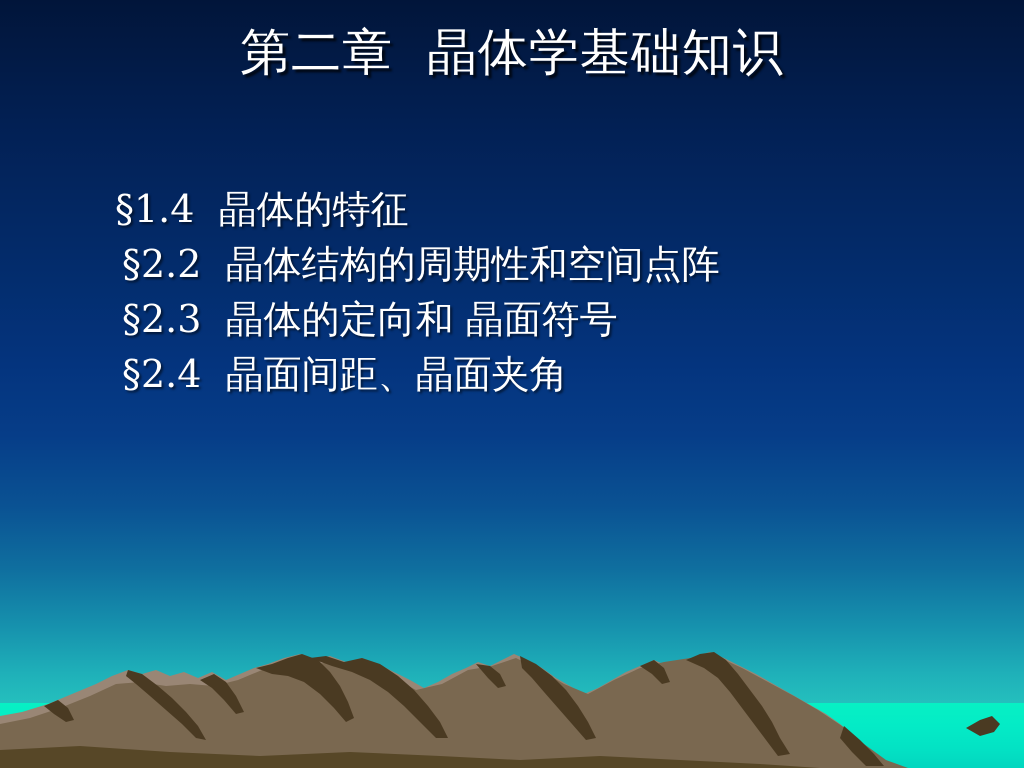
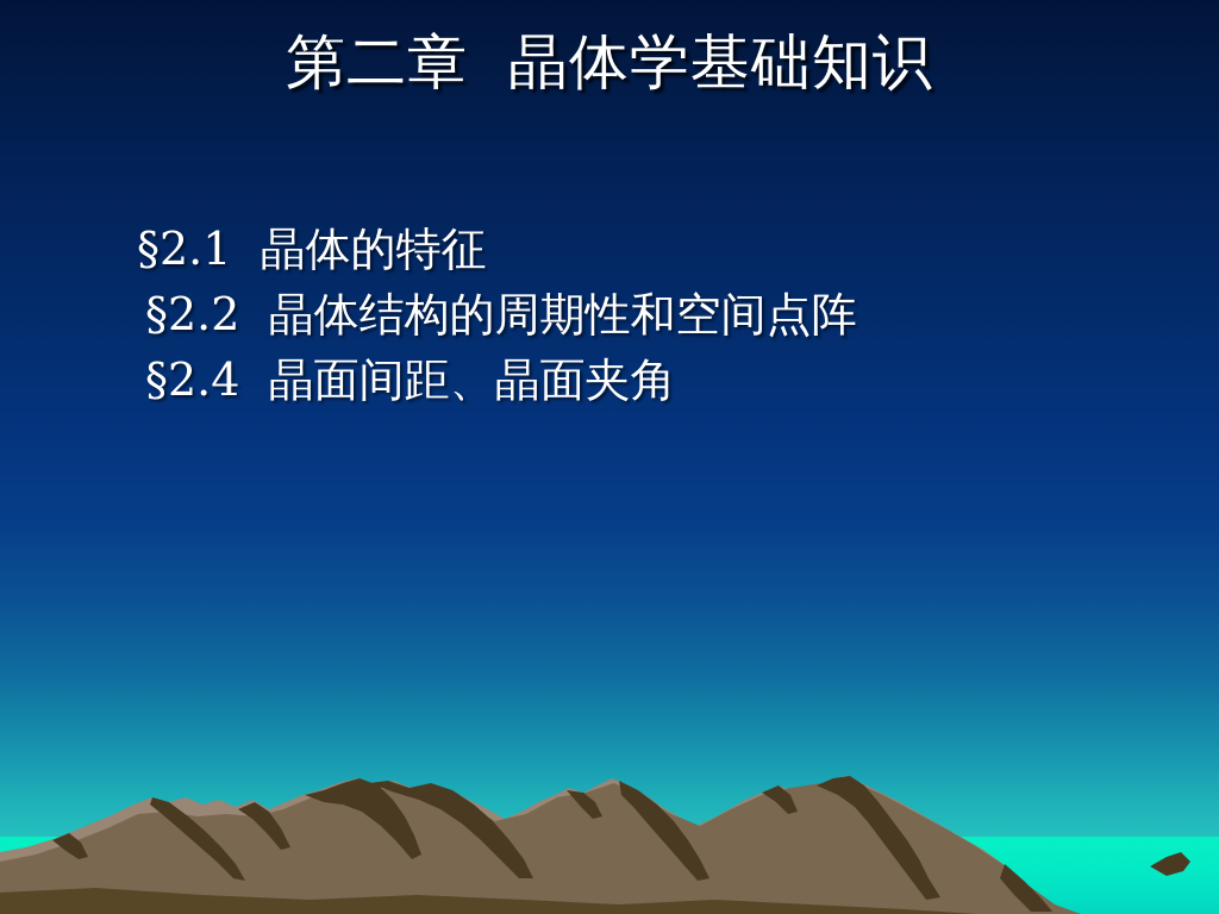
  第二章 晶体学基础知识
- §1.4 晶体的特征
+ §2.1 晶体的特征
  §2.2 晶体结构的周期性和空间点阵
- §2.3 晶体的定向和 晶面符号
  §2.4 晶面间距、晶面夹角
